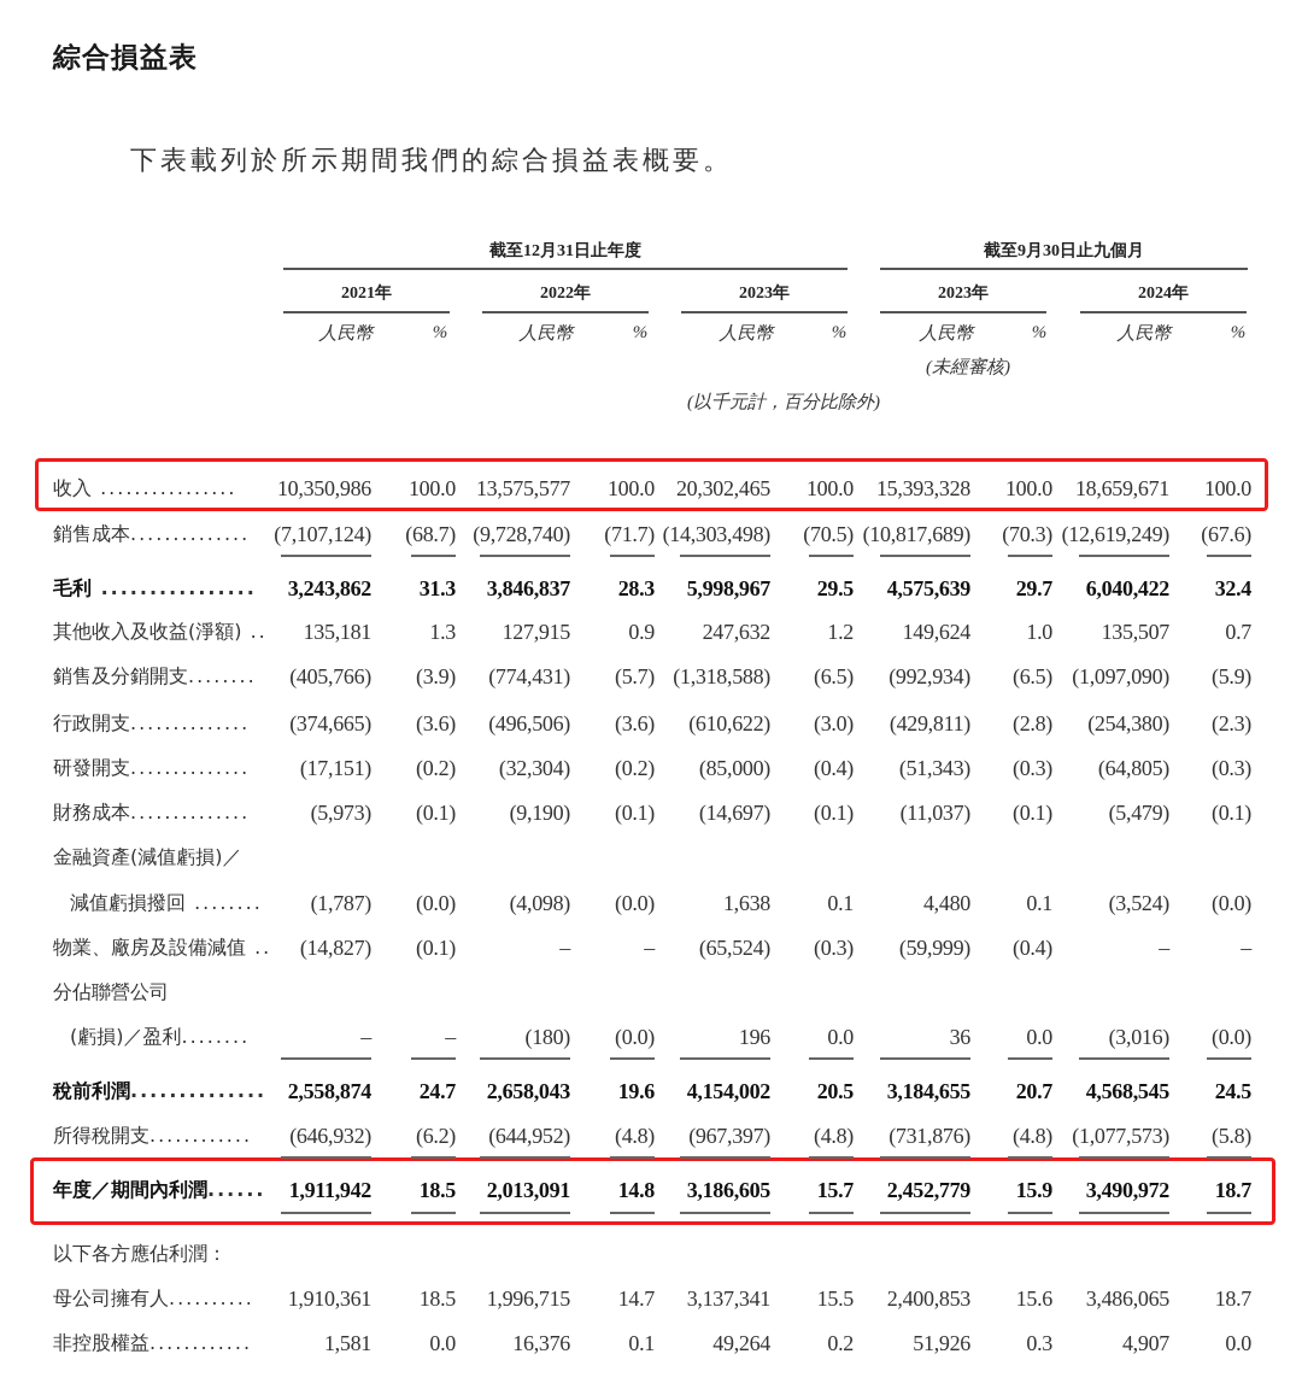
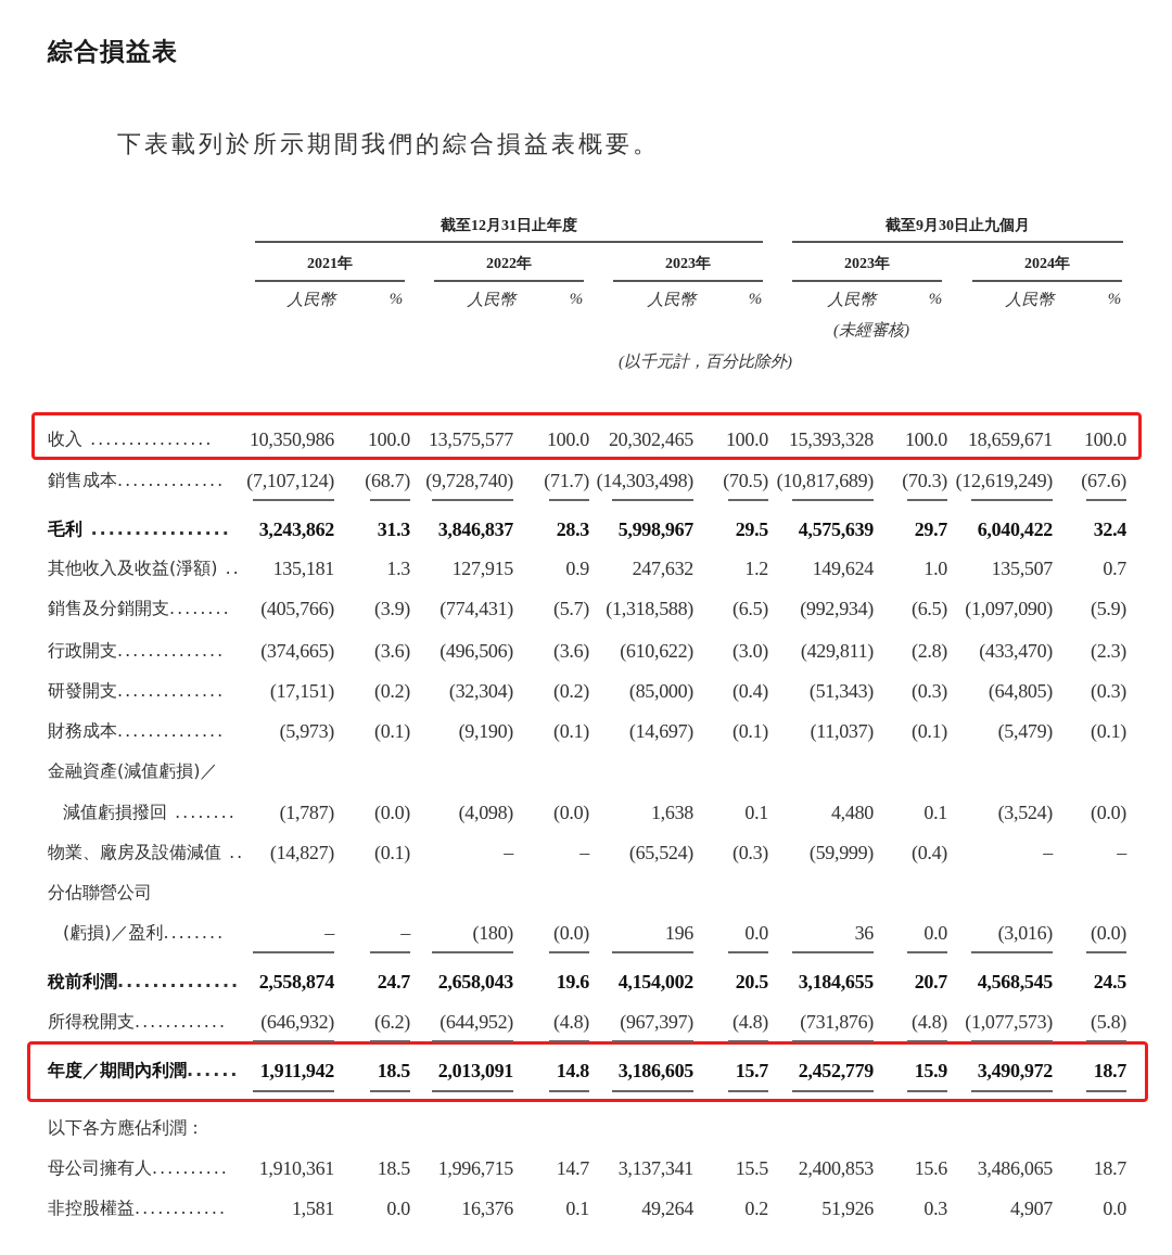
  綜合損益表
  下表載列於所示期間我們的綜合損益表概要。
  截至12月31日止年度
  截至9月30日止九個月
  2021年
  2022年
  2023年
  2023年
  2024年
  人民幣
  %
  人民幣
  %
  人民幣
  %
  人民幣
  %
  (未經審核)
  人民幣
  %
  (以千元計，百分比除外)
  收入 ................
  10,350,986
  100.0
  13,575,577
  100.0
  20,302,465
  100.0
  15,393,328
  100.0
  18,659,671
  100.0
  銷售成本..............
  (7,107,124)
  (68.7)
  (9,728,740)
  (71.7)
  (14,303,498)
  (70.5)
  (10,817,689)
  (70.3)
  (12,619,249)
  (67.6)
  毛利 ................
  3,243,862
  31.3
  3,846,837
  28.3
  5,998,967
  29.5
  4,575,639
  29.7
  6,040,422
  32.4
  其他收入及收益(淨額) ..
  135,181
  1.3
  127,915
  0.9
  247,632
  1.2
  149,624
  1.0
  135,507
  0.7
  銷售及分銷開支........
  (405,766)
  (3.9)
  (774,431)
  (5.7)
  (1,318,588)
  (6.5)
  (992,934)
  (6.5)
  (1,097,090)
  (5.9)
  行政開支..............
  (374,665)
  (3.6)
  (496,506)
  (3.6)
  (610,622)
  (3.0)
  (429,811)
  (2.8)
- (254,380)
+ (433,470)
  (2.3)
  研發開支..............
  (17,151)
  (0.2)
  (32,304)
  (0.2)
  (85,000)
  (0.4)
  (51,343)
  (0.3)
  (64,805)
  (0.3)
  財務成本..............
  (5,973)
  (0.1)
  (9,190)
  (0.1)
  (14,697)
  (0.1)
  (11,037)
  (0.1)
  (5,479)
  (0.1)
  金融資產(減值虧損)／
  減值虧損撥回 ........
  (1,787)
  (0.0)
  (4,098)
  (0.0)
  1,638
  0.1
  4,480
  0.1
  (3,524)
  (0.0)
  物業、廠房及設備減值 ..
  (14,827)
  (0.1)
  –
  –
  (65,524)
  (0.3)
  (59,999)
  (0.4)
  –
  –
  分佔聯營公司
  (虧損)／盈利........
  –
  –
  (180)
  (0.0)
  196
  0.0
  36
  0.0
  (3,016)
  (0.0)
  稅前利潤..............
  2,558,874
  24.7
  2,658,043
  19.6
  4,154,002
  20.5
  3,184,655
  20.7
  4,568,545
  24.5
  所得稅開支............
  (646,932)
  (6.2)
  (644,952)
  (4.8)
  (967,397)
  (4.8)
  (731,876)
  (4.8)
  (1,077,573)
  (5.8)
  年度／期間內利潤......
  1,911,942
  18.5
  2,013,091
  14.8
  3,186,605
  15.7
  2,452,779
  15.9
  3,490,972
  18.7
  以下各方應佔利潤：
  母公司擁有人..........
  1,910,361
  18.5
  1,996,715
  14.7
  3,137,341
  15.5
  2,400,853
  15.6
  3,486,065
  18.7
  非控股權益............
  1,581
  0.0
  16,376
  0.1
  49,264
  0.2
  51,926
  0.3
  4,907
  0.0
